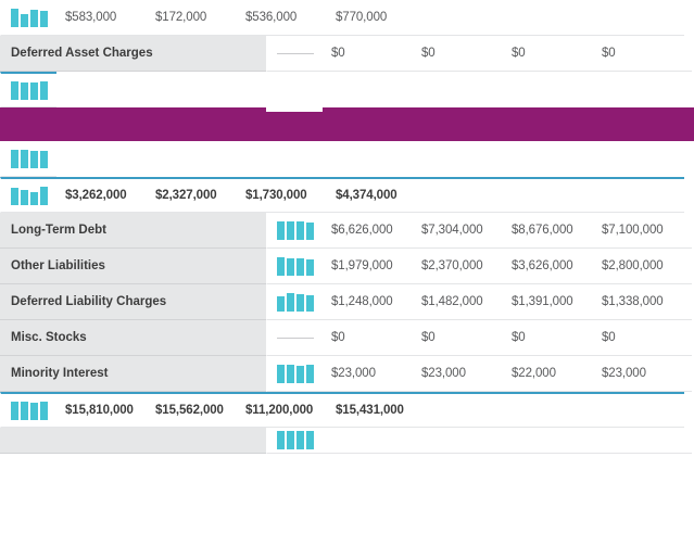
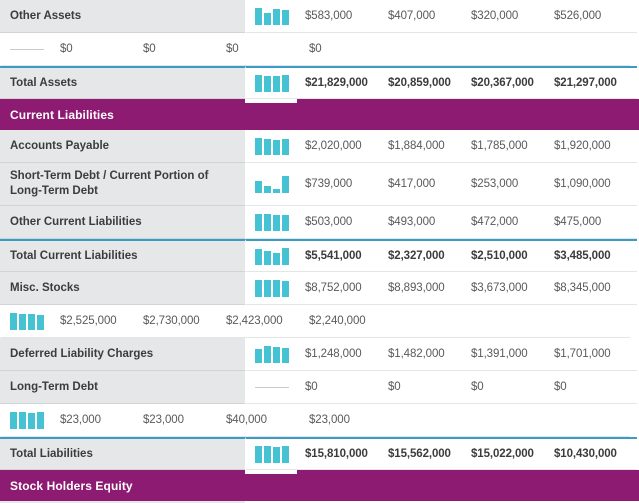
+ Other Assets
  $583,000
- $172,000
+ $407,000
- $536,000
+ $320,000
- $770,000
+ $526,000
- Deferred Asset Charges
  $0
  $0
  $0
  $0
+ Total Assets
+ $21,829,000
+ $20,859,000
+ $20,367,000
+ $21,297,000
+ Current Liabilities
+ Accounts Payable
+ $2,020,000
+ $1,884,000
+ $1,785,000
+ $1,920,000
+ Short-Term Debt / Current Portion of Long-Term Debt
+ $739,000
+ $417,000
+ $253,000
+ $1,090,000
+ Other Current Liabilities
+ $503,000
+ $493,000
+ $472,000
+ $475,000
+ Total Current Liabilities
- $3,262,000
+ $5,541,000
  $2,327,000
- $1,730,000
+ $2,510,000
- $4,374,000
+ $3,485,000
- Long-Term Debt
+ Misc. Stocks
- $6,626,000
+ $8,752,000
- $7,304,000
+ $8,893,000
- $8,676,000
+ $3,673,000
- $7,100,000
+ $8,345,000
- Other Liabilities
- $1,979,000
+ $2,525,000
- $2,370,000
+ $2,730,000
- $3,626,000
+ $2,423,000
- $2,800,000
+ $2,240,000
  Deferred Liability Charges
  $1,248,000
  $1,482,000
  $1,391,000
- $1,338,000
+ $1,701,000
- Misc. Stocks
+ Long-Term Debt
  $0
  $0
  $0
  $0
- Minority Interest
  $23,000
  $23,000
- $22,000
+ $40,000
  $23,000
+ Total Liabilities
  $15,810,000
  $15,562,000
- $11,200,000
+ $15,022,000
- $15,431,000
+ $10,430,000
+ Stock Holders Equity
